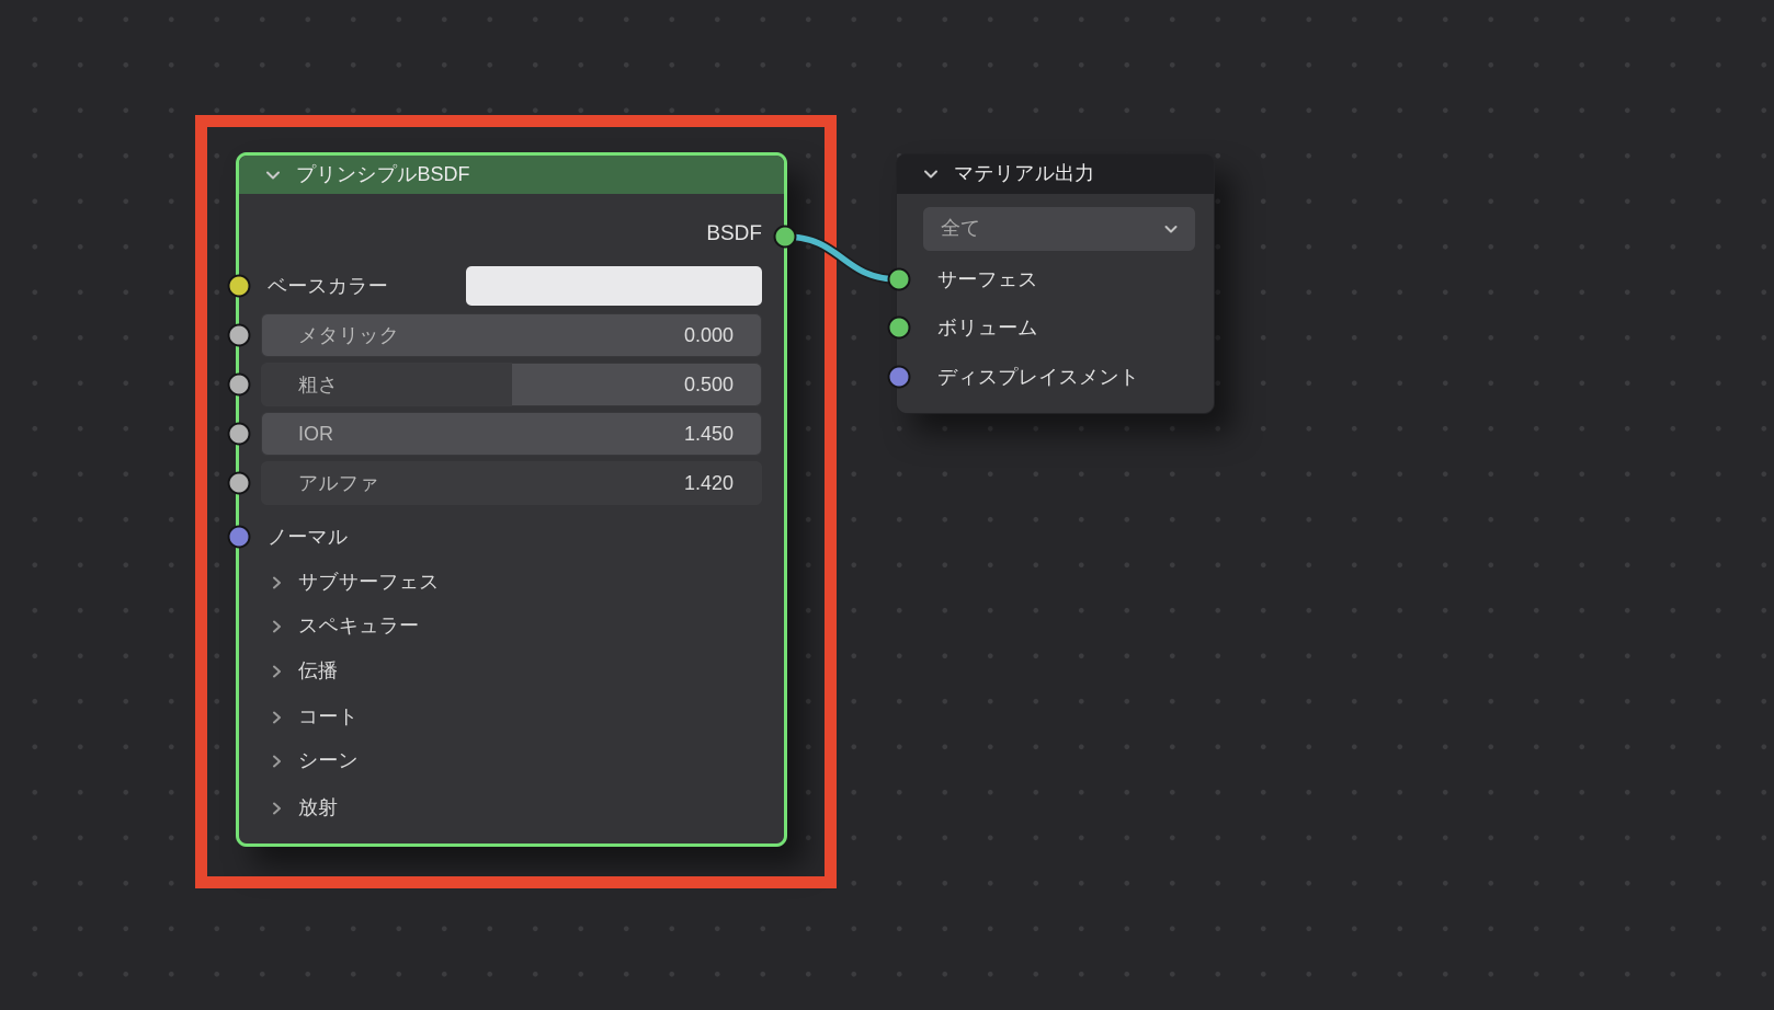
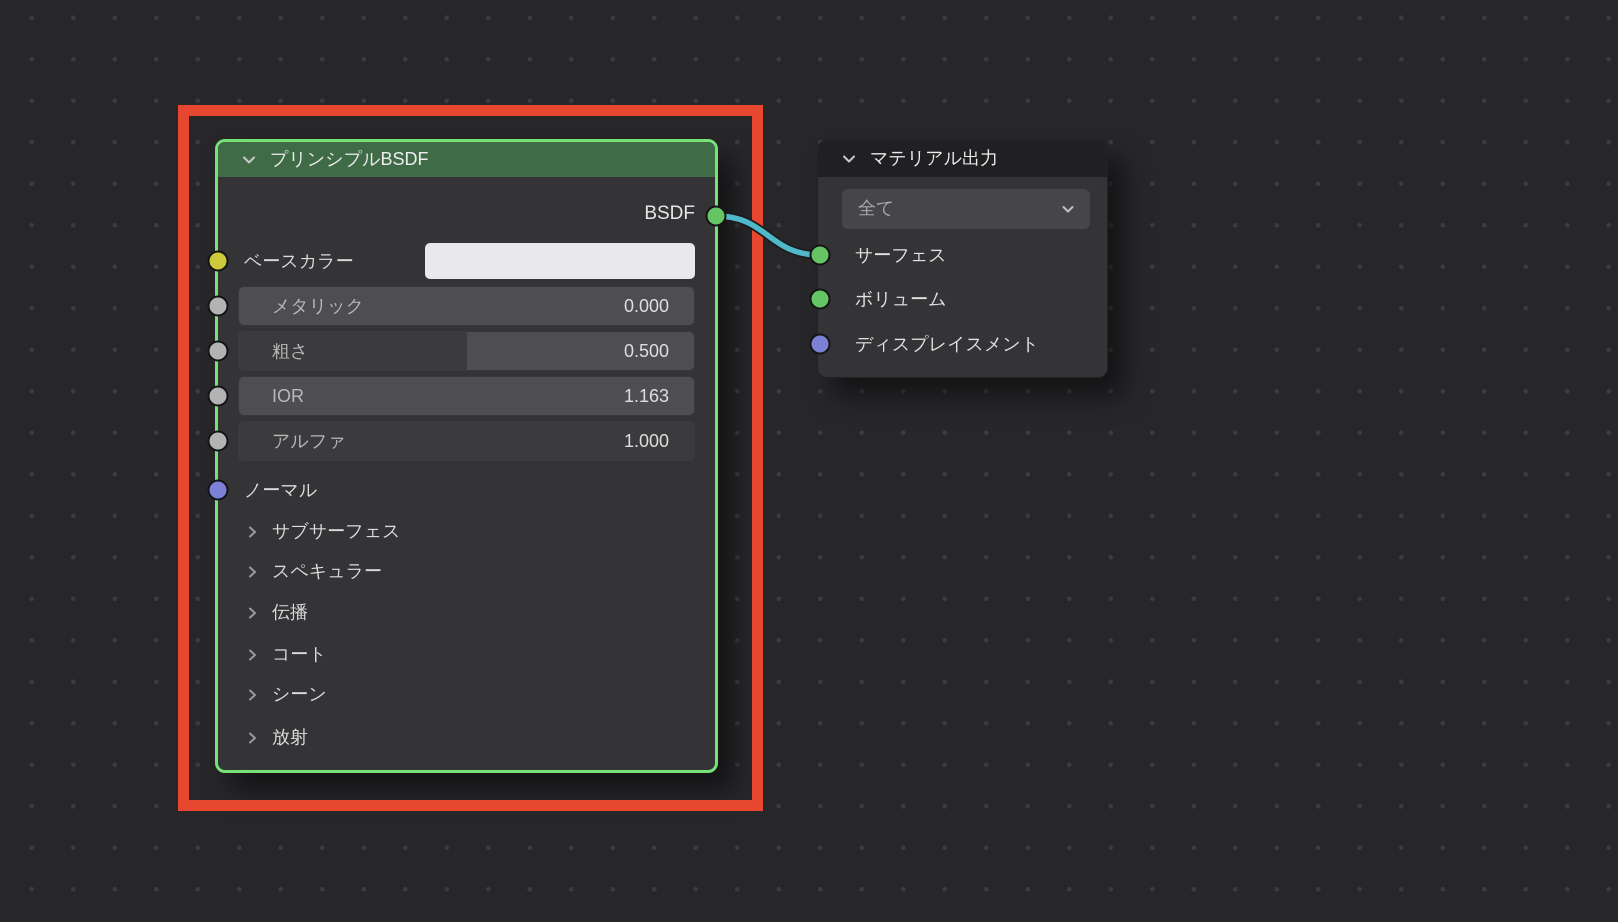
  プリンシプルBSDF
  BSDF
  ベースカラー
  メタリック
  0.000
  粗さ
  0.500
  IOR
- 1.450
+ 1.163
  アルファ
- 1.420
+ 1.000
  ノーマル
  サブサーフェス
  スペキュラー
  伝播
  コート
  シーン
  放射
  マテリアル出力
  全て
  サーフェス
  ボリューム
  ディスプレイスメント
